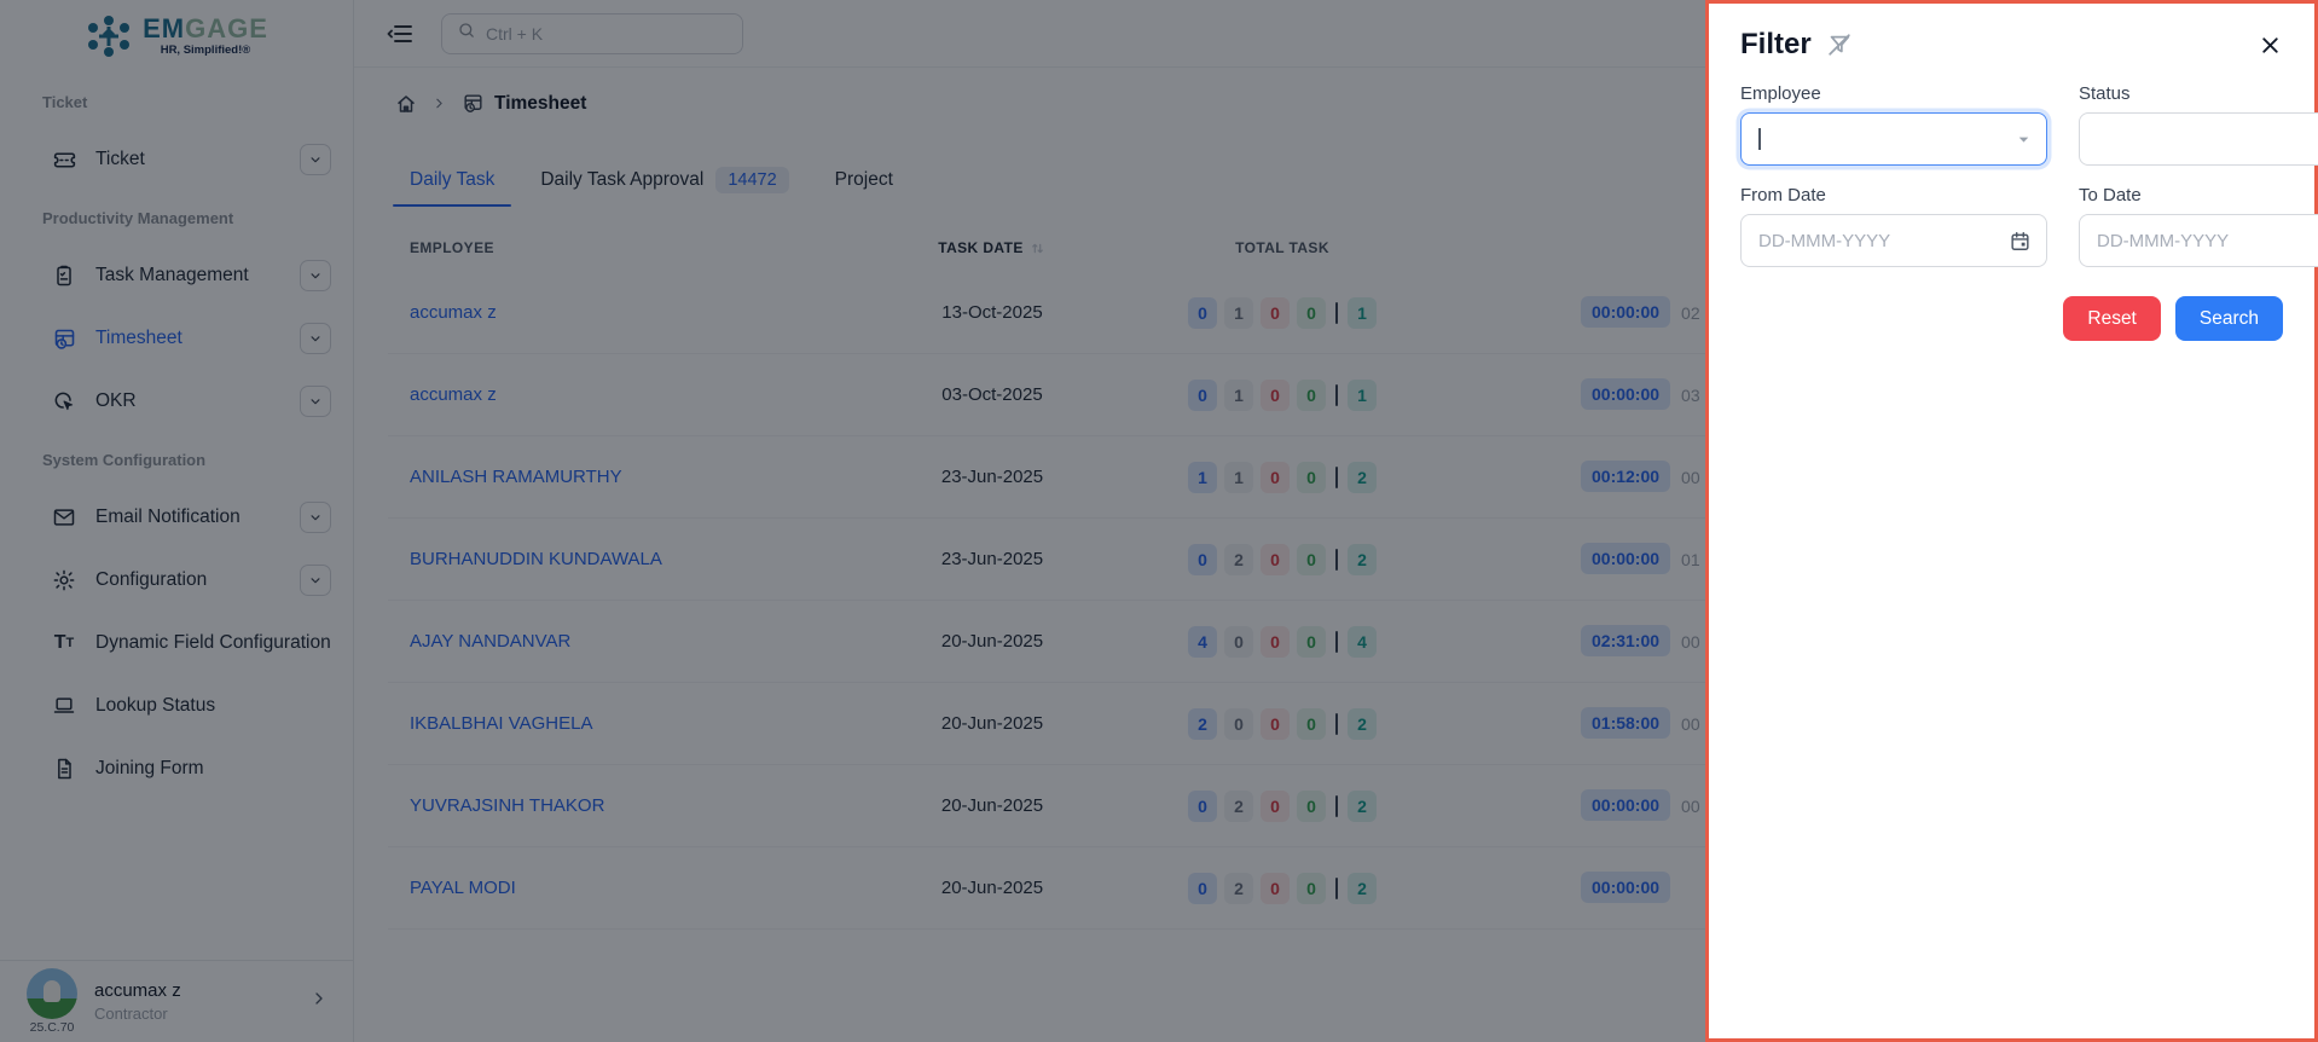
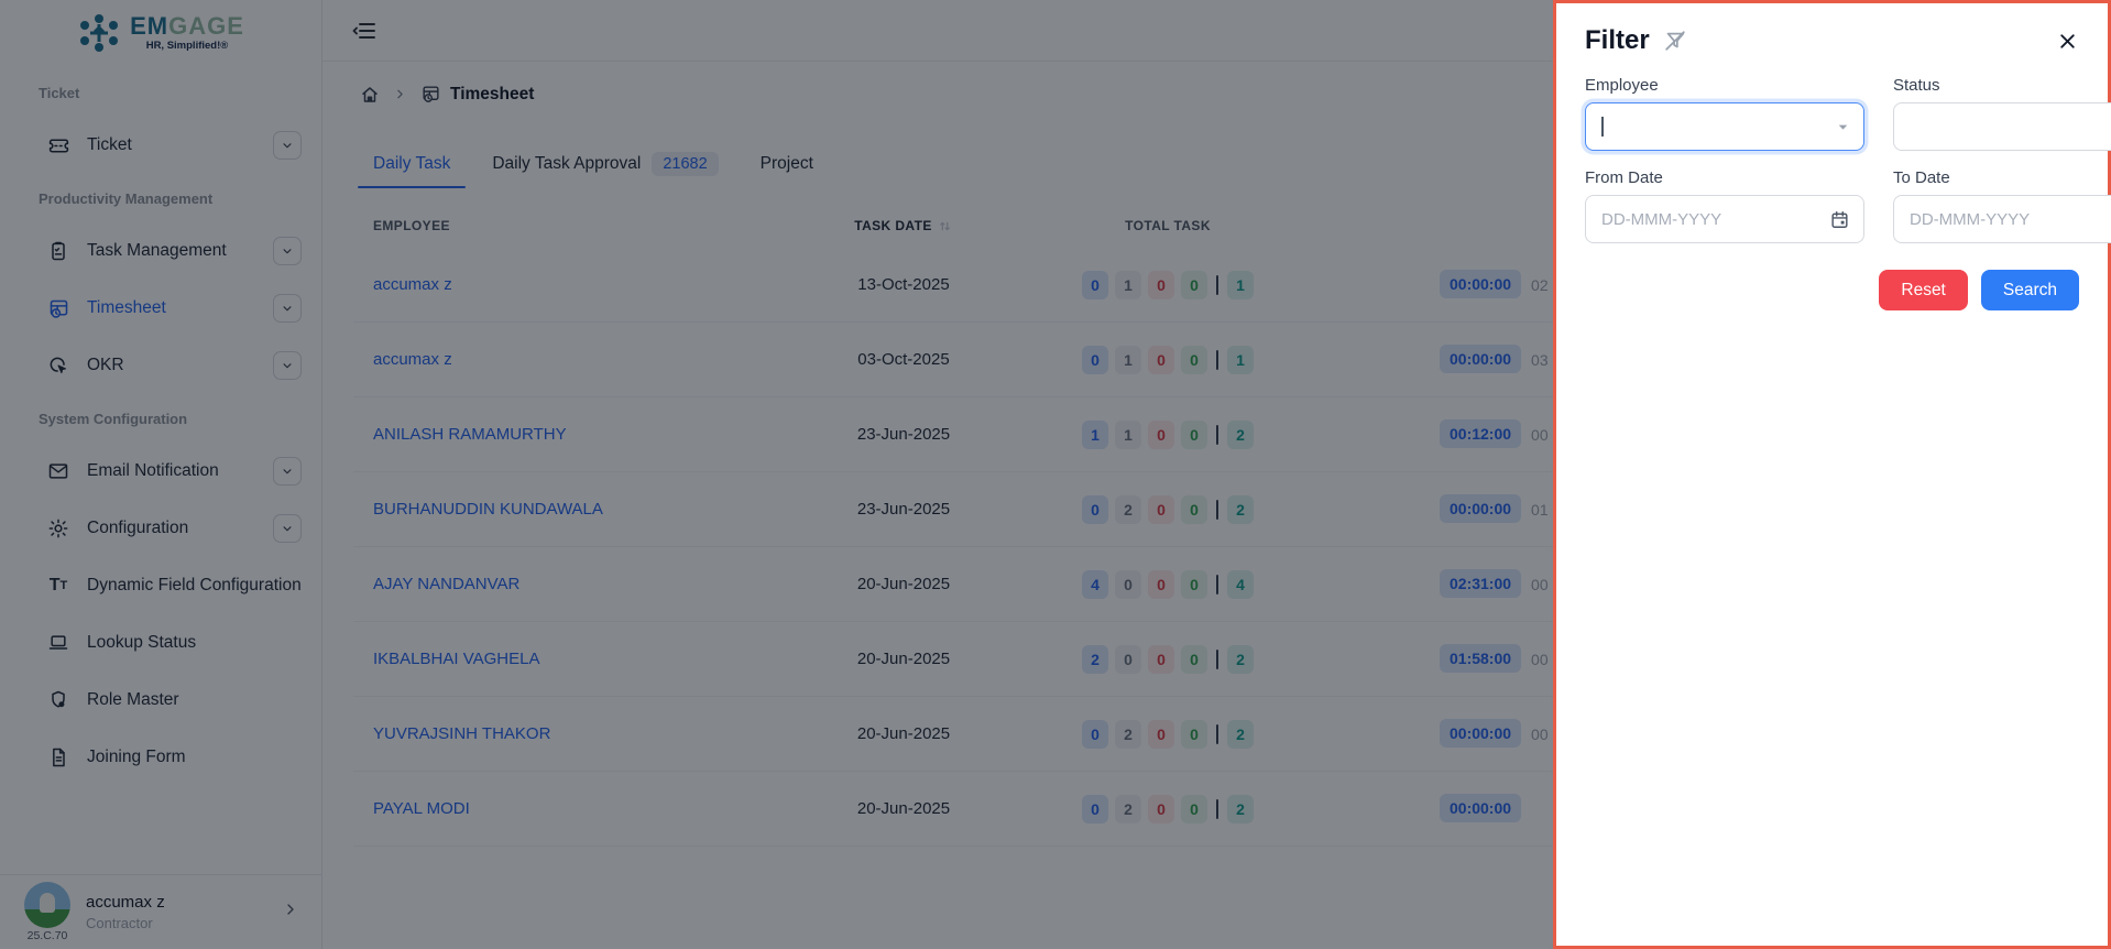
  EMGAGE
  HR, Simplified!®
  Ticket
  Ticket
  Productivity Management
  Task Management
  Timesheet
  OKR
  System Configuration
  Email Notification
  Configuration
  T
  T
  Dynamic Field Configuration
  Lookup Status
+ Role Master
  Joining Form
  25.C.70
  accumax z
  Contractor
- Ctrl + K
  Timesheet
  Daily Task
  Daily Task Approval
- 14472
+ 21682
  Project
  EMPLOYEE
  TASK DATE
  TOTAL TASK
  accumax z
  13-Oct-2025
  0
  1
  0
  0
  1
  00:00:00
  02
  accumax z
  03-Oct-2025
  0
  1
  0
  0
  1
  00:00:00
  03
  ANILASH RAMAMURTHY
  23-Jun-2025
  1
  1
  0
  0
  2
  00:12:00
  00
  BURHANUDDIN KUNDAWALA
  23-Jun-2025
  0
  2
  0
  0
  2
  00:00:00
  01
  AJAY NANDANVAR
  20-Jun-2025
  4
  0
  0
  0
  4
  02:31:00
  00
  IKBALBHAI VAGHELA
  20-Jun-2025
  2
  0
  0
  0
  2
  01:58:00
  00
  YUVRAJSINH THAKOR
  20-Jun-2025
  0
  2
  0
  0
  2
  00:00:00
  00
  PAYAL MODI
  20-Jun-2025
  0
  2
  0
  0
  2
  00:00:00
  Filter
  Employee
  Status
  From Date
  DD-MMM-YYYY
  To Date
  DD-MMM-YYYY
  Reset
  Search
